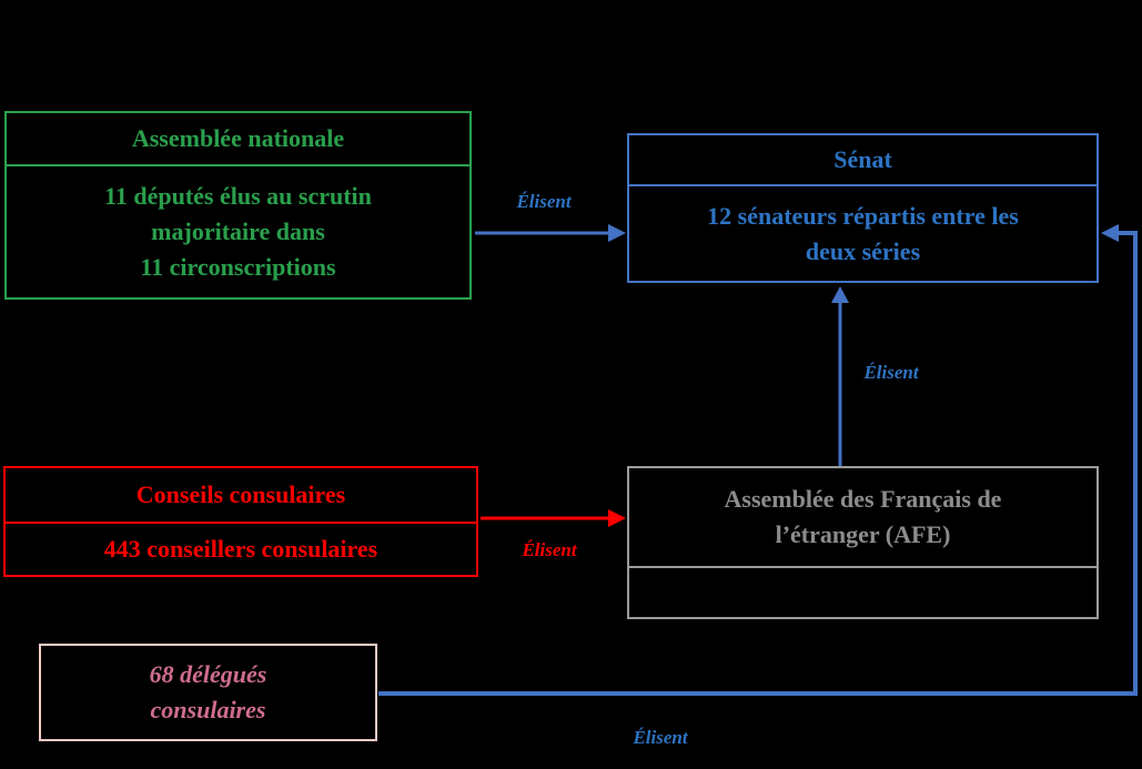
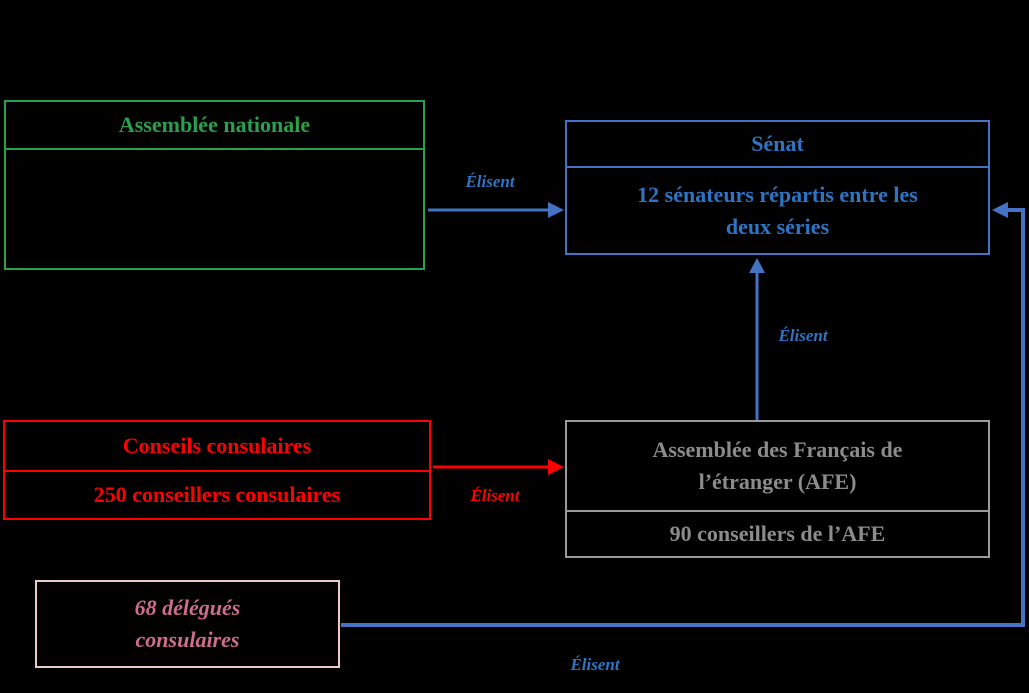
  Assemblée nationale
- 11 députés élus au scrutin
- majoritaire dans
- 11 circonscriptions
  Sénat
  12 sénateurs répartis entre les
  deux séries
  Conseils consulaires
- 443 conseillers consulaires
+ 250 conseillers consulaires
  Assemblée des Français de
  l’étranger (AFE)
+ 90 conseillers de l’AFE
  68 délégués
  consulaires
  Élisent
  Élisent
  Élisent
  Élisent
